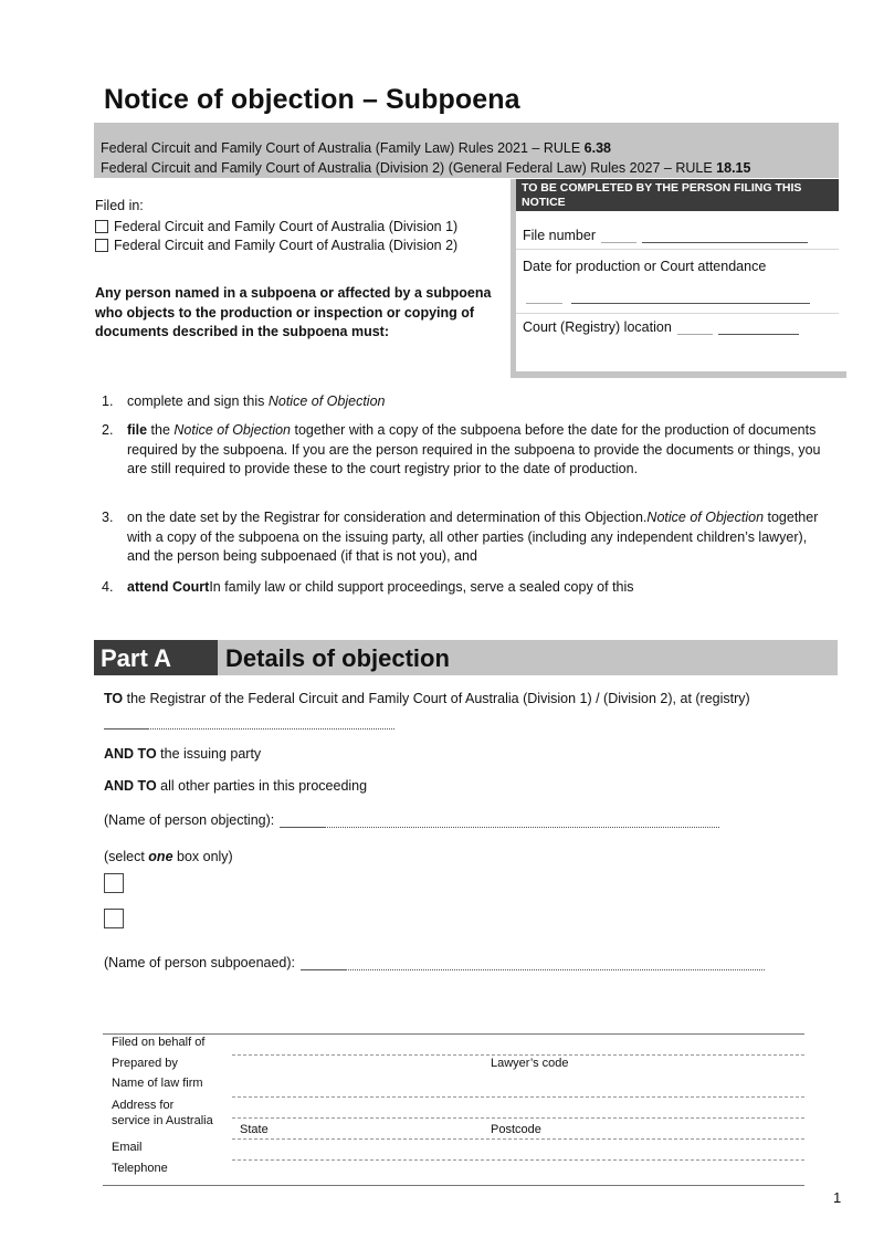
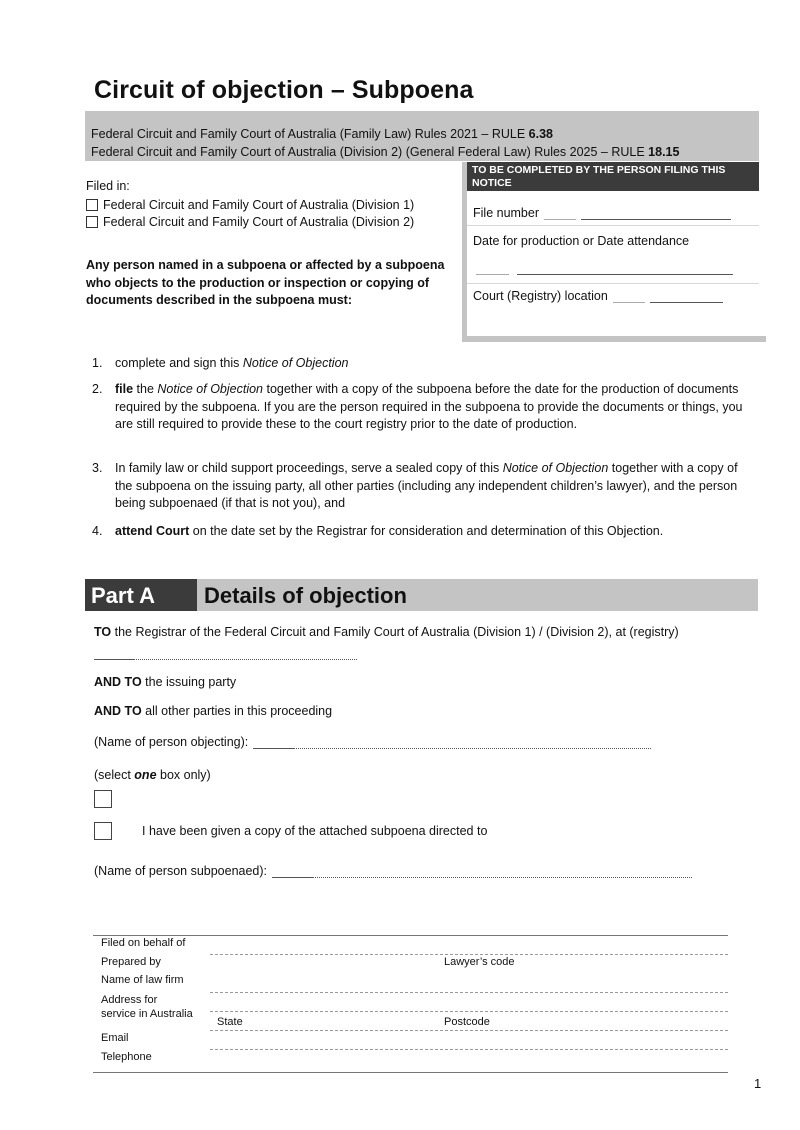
- Notice of objection – Subpoena
+ Circuit of objection – Subpoena
  Federal Circuit and Family Court of Australia (Family Law) Rules 2021 – RULE 6.38
- Federal Circuit and Family Court of Australia (Division 2) (General Federal Law) Rules 2027 – RULE 18.15
+ Federal Circuit and Family Court of Australia (Division 2) (General Federal Law) Rules 2025 – RULE 18.15
  Filed in:
  Federal Circuit and Family Court of Australia (Division 1)
  Federal Circuit and Family Court of Australia (Division 2)
  Any person named in a subpoena or affected by a subpoena who objects to the production or inspection or copying of documents described in the subpoena must:
  TO BE COMPLETED BY THE PERSON FILING THIS NOTICE
  File number
- Date for production or Court attendance
+ Date for production or Date attendance
  Court (Registry) location
  1.
  complete and sign this Notice of Objection
  2.
  file the Notice of Objection together with a copy of the subpoena before the date for the production of documents required by the subpoena. If you are the person required in the subpoena to provide the documents or things, you are still required to provide these to the court registry prior to the date of production.
  3.
- on the date set by the Registrar for consideration and determination of this Objection.Notice of Objection together with a copy of the subpoena on the issuing party, all other parties (including any independent children’s lawyer), and the person being subpoenaed (if that is not you), and
+ In family law or child support proceedings, serve a sealed copy of this Notice of Objection together with a copy of the subpoena on the issuing party, all other parties (including any independent children’s lawyer), and the person being subpoenaed (if that is not you), and
  4.
- attend CourtIn family law or child support proceedings, serve a sealed copy of this
+ attend Court on the date set by the Registrar for consideration and determination of this Objection.
  Part A
  Details of objection
  TO the Registrar of the Federal Circuit and Family Court of Australia (Division 1) / (Division 2), at (registry)
  AND TO the issuing party
  AND TO all other parties in this proceeding
  (Name of person objecting):
  (select one box only)
+ I have been given a copy of the attached subpoena directed to
  (Name of person subpoenaed):
  Filed on behalf of
  Prepared by
  Lawyer’s code
  Name of law firm
  Address for
  service in Australia
  State
  Postcode
  Email
  Telephone
  1
